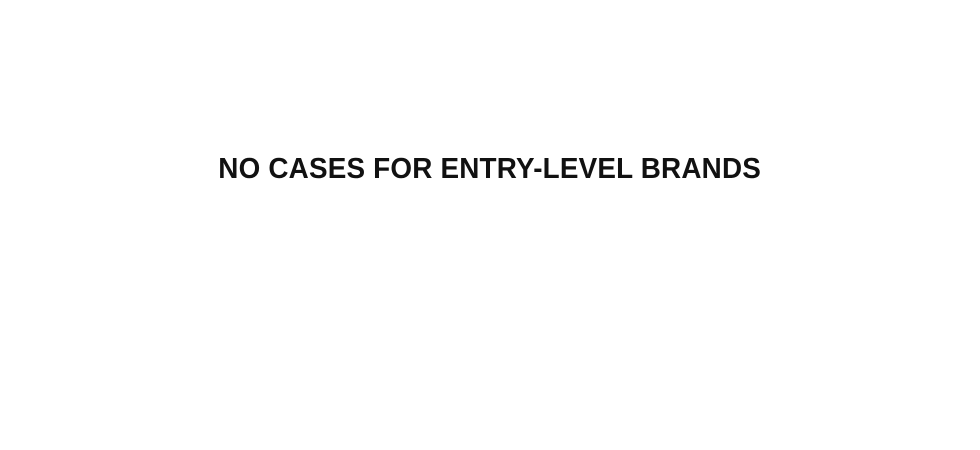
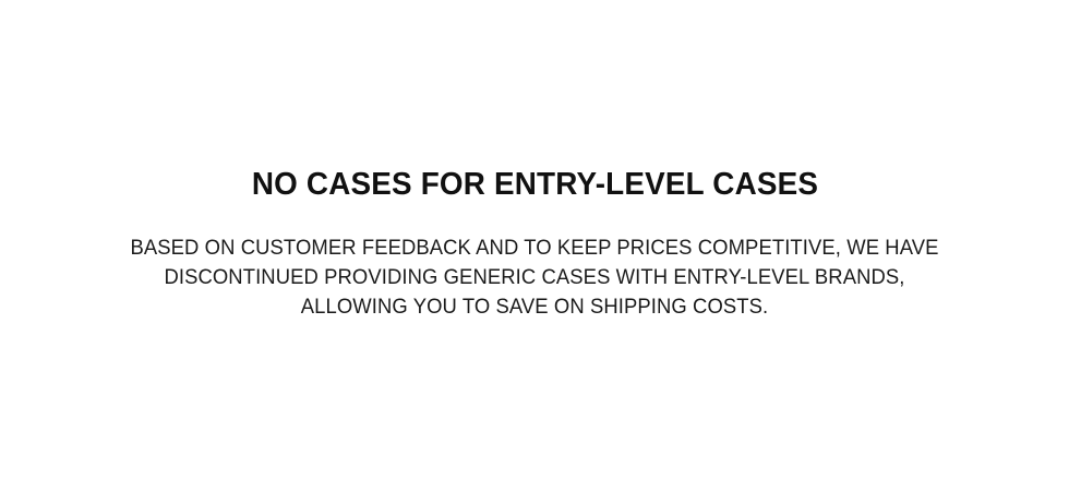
- NO CASES FOR ENTRY-LEVEL BRANDS
+ NO CASES FOR ENTRY-LEVEL CASES
+ BASED ON CUSTOMER FEEDBACK AND TO KEEP PRICES COMPETITIVE, WE HAVE DISCONTINUED PROVIDING GENERIC CASES WITH ENTRY-LEVEL BRANDS, ALLOWING YOU TO SAVE ON SHIPPING COSTS.
